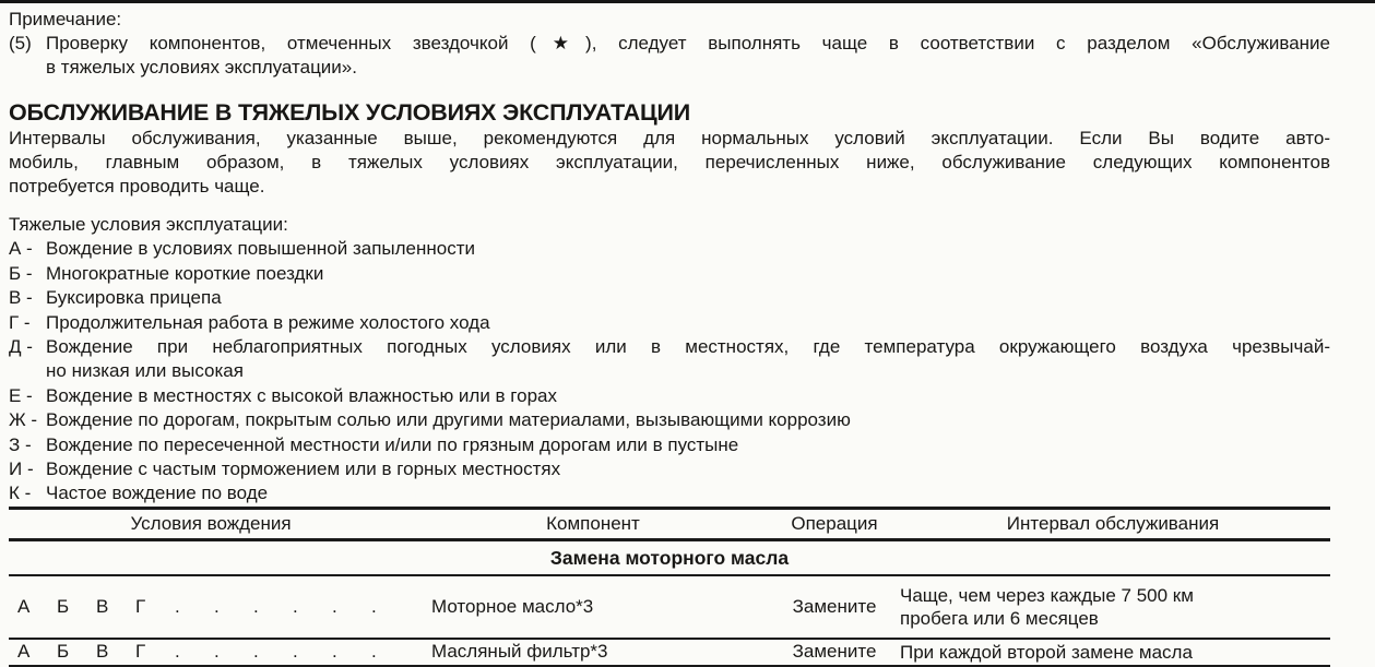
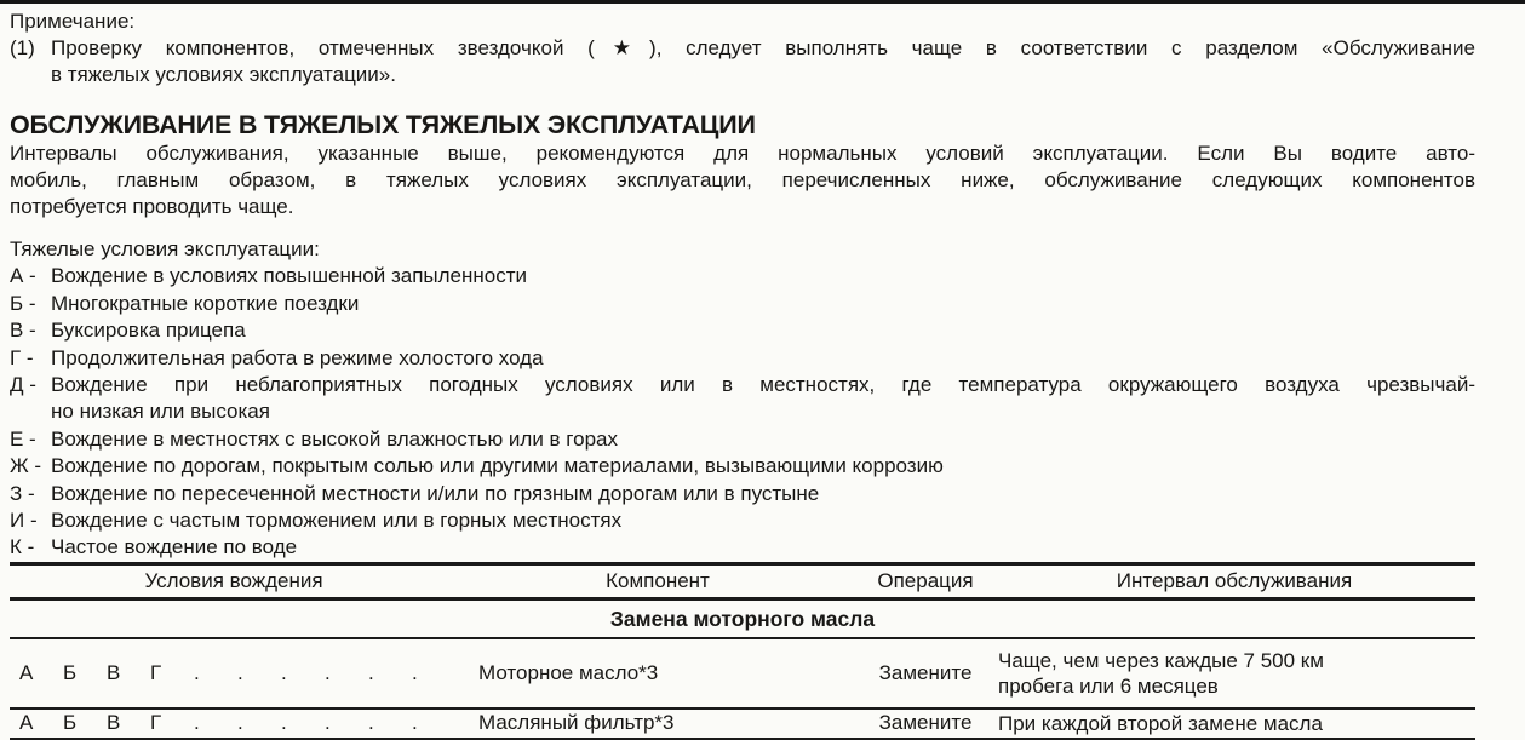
  Примечание:
- (5)
+ (1)
  Проверку компонентов, отмеченных звездочкой (★), следует выполнять чаще в соответствии с разделом «Обслуживание
  в тяжелых условиях эксплуатации».
- ОБСЛУЖИВАНИЕ В ТЯЖЕЛЫХ УСЛОВИЯХ ЭКСПЛУАТАЦИИ
+ ОБСЛУЖИВАНИЕ В ТЯЖЕЛЫХ ТЯЖЕЛЫХ ЭКСПЛУАТАЦИИ
  Интервалы обслуживания, указанные выше, рекомендуются для нормальных условий эксплуатации. Если Вы водите авто-
  мобиль, главным образом, в тяжелых условиях эксплуатации, перечисленных ниже, обслуживание следующих компонентов
  потребуется проводить чаще.
  Тяжелые условия эксплуатации:
  А -
  Вождение в условиях повышенной запыленности
  Б -
  Многократные короткие поездки
  В -
  Буксировка прицепа
  Г -
  Продолжительная работа в режиме холостого хода
  Д -
  Вождение при неблагоприятных погодных условиях или в местностях, где температура окружающего воздуха чрезвычай-
  но низкая или высокая
  Е -
  Вождение в местностях с высокой влажностью или в горах
  Ж -
  Вождение по дорогам, покрытым солью или другими материалами, вызывающими коррозию
  З -
  Вождение по пересеченной местности и/или по грязным дорогам или в пустыне
  И -
  Вождение с частым торможением или в горных местностях
  К -
  Частое вождение по воде
  Условия вождения
  Компонент
  Операция
  Интервал обслуживания
  Замена моторного масла
  А Б В Г . . . . . .
  Моторное масло*3
  Замените
  Чаще, чем через каждые 7 500 км
  пробега или 6 месяцев
  А Б В Г . . . . . .
  Масляный фильтр*3
  Замените
  При каждой второй замене масла
